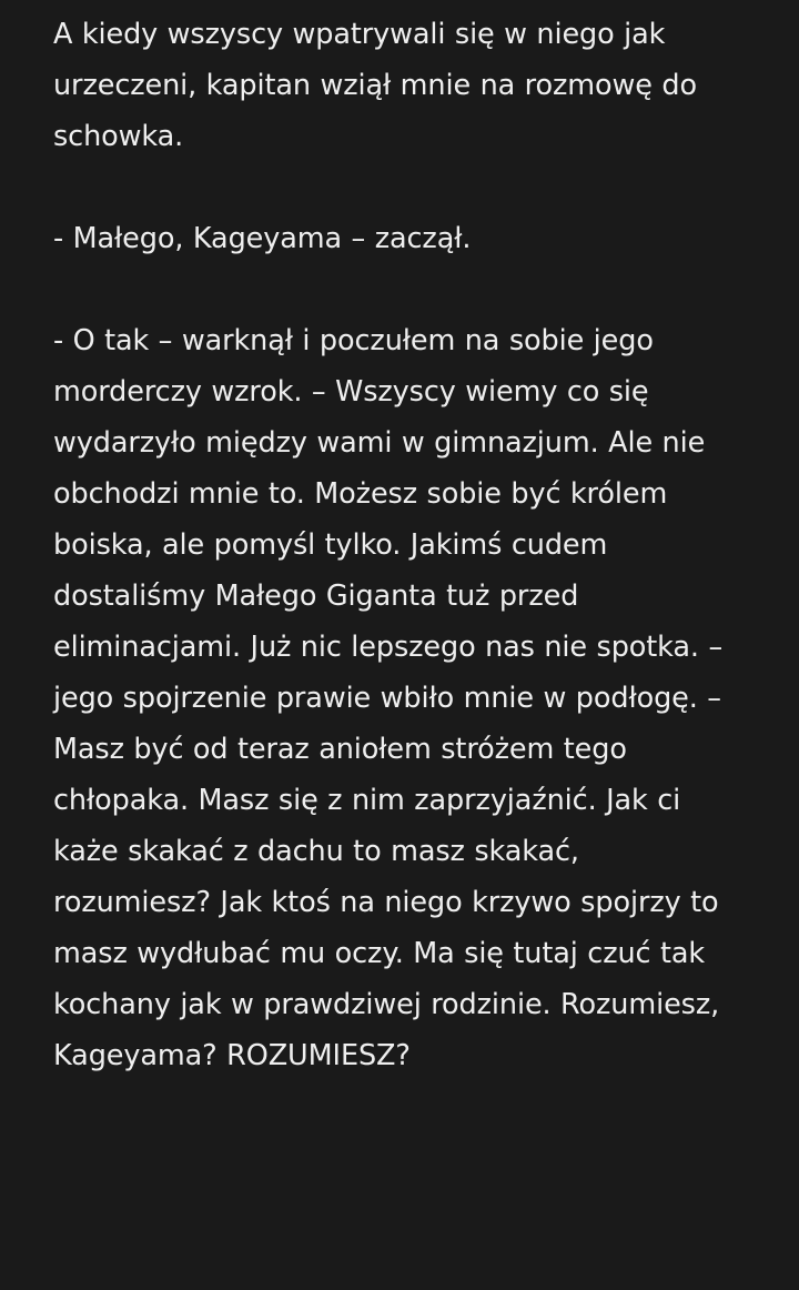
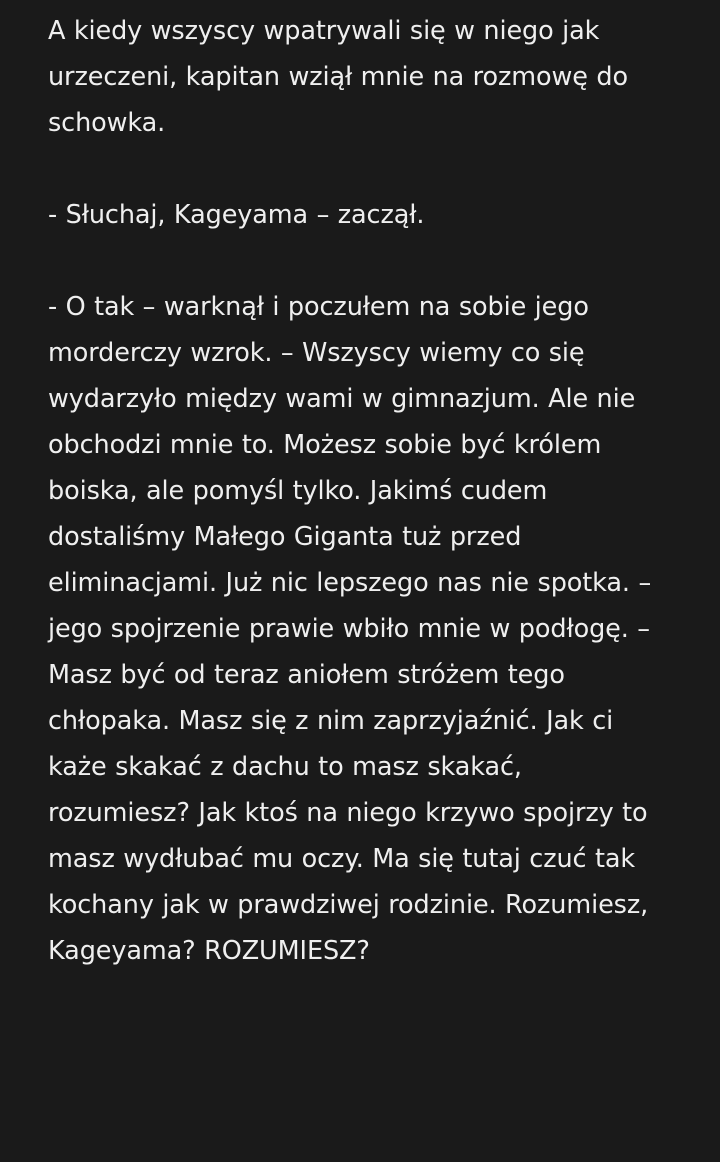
  A kiedy wszyscy wpatrywali się w niego jak urzeczeni, kapitan wziął mnie na rozmowę do schowka.
- - Małego, Kageyama – zaczął.
+ - Słuchaj, Kageyama – zaczął.
  - O tak – warknął i poczułem na sobie jego morderczy wzrok. – Wszyscy wiemy co się wydarzyło między wami w gimnazjum. Ale nie obchodzi mnie to. Możesz sobie być królem boiska, ale pomyśl tylko. Jakimś cudem dostaliśmy Małego Giganta tuż przed eliminacjami. Już nic lepszego nas nie spotka. – jego spojrzenie prawie wbiło mnie w podłogę. – Masz być od teraz aniołem stróżem tego chłopaka. Masz się z nim zaprzyjaźnić. Jak ci każe skakać z dachu to masz skakać, rozumiesz? Jak ktoś na niego krzywo spojrzy to masz wydłubać mu oczy. Ma się tutaj czuć tak kochany jak w prawdziwej rodzinie. Rozumiesz, Kageyama? ROZUMIESZ?
